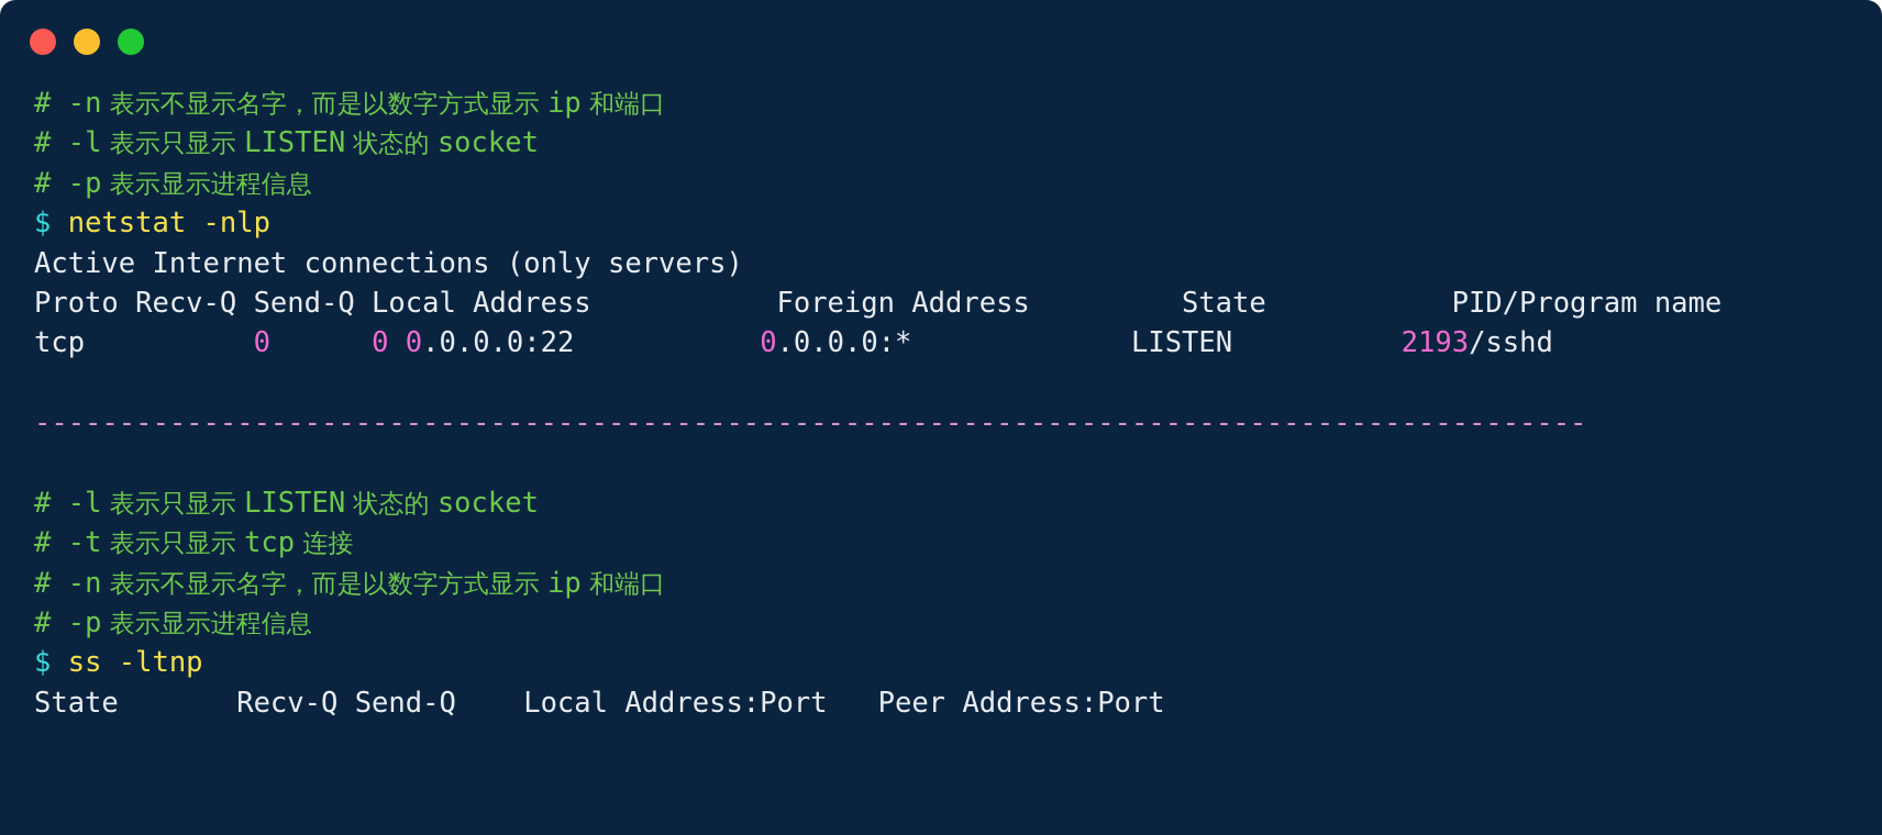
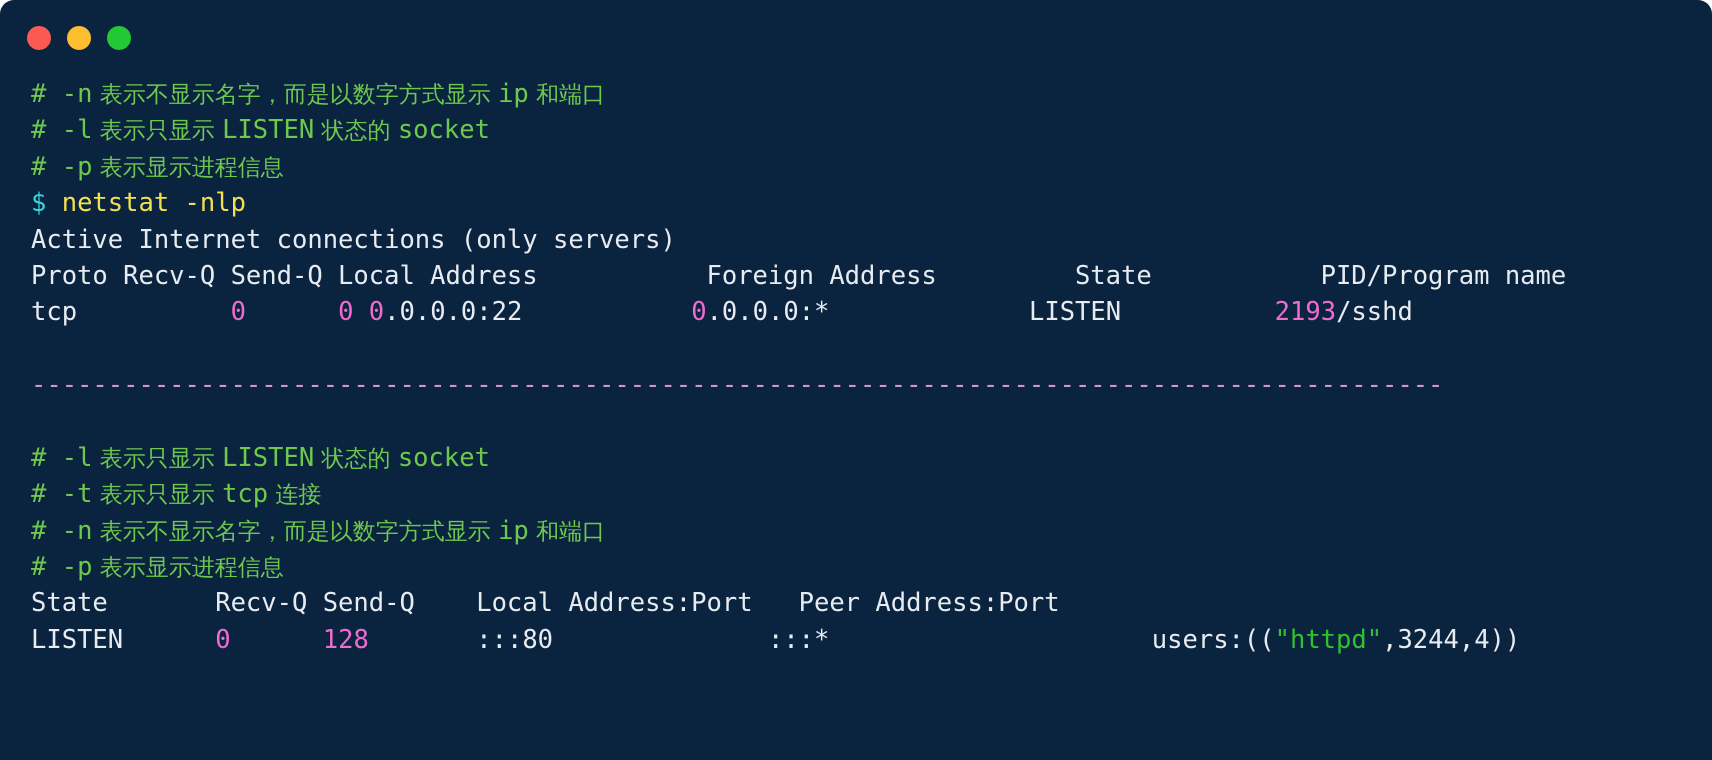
  # -n 表示不显示名字，而是以数字方式显示 ip 和端口
  # -l 表示只显示 LISTEN 状态的 socket
  # -p 表示显示进程信息
  $ netstat -nlp
  Active Internet connections (only servers)
  Proto Recv-Q Send-Q Local Address Foreign Address State PID/Program name
  tcp 0 0 0.0.0.0:22 0.0.0.0:* LISTEN 2193/sshd
  --------------------------------------------------------------------------------------------
  # -l 表示只显示 LISTEN 状态的 socket
  # -t 表示只显示 tcp 连接
  # -n 表示不显示名字，而是以数字方式显示 ip 和端口
  # -p 表示显示进程信息
- $ ss -ltnp
  State Recv-Q Send-Q Local Address:Port Peer Address:Port
+ LISTEN 0 128 :::80 :::* users:(("httpd",3244,4))
